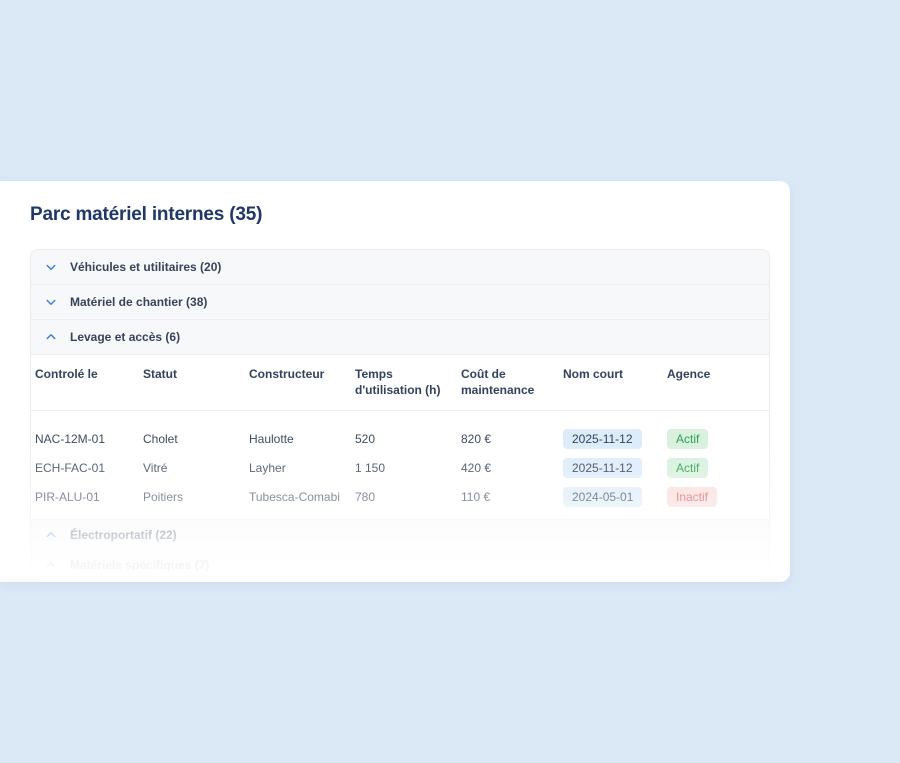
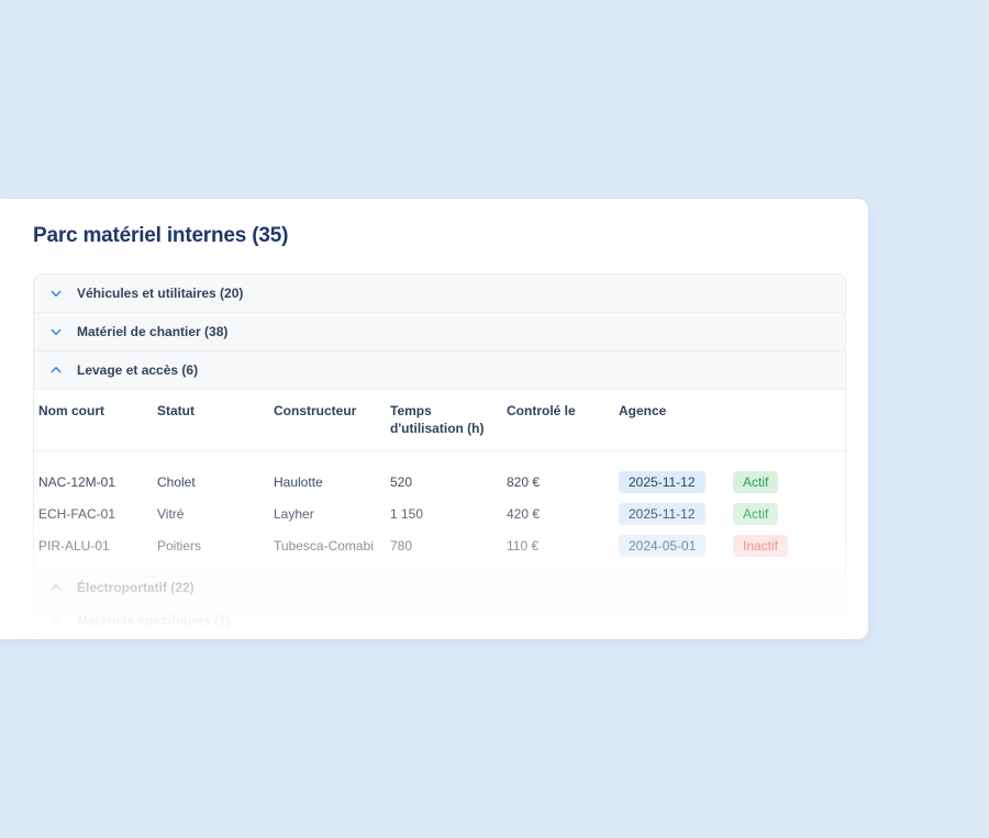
  Parc matériel internes (35)
  Véhicules et utilitaires (20)
  Matériel de chantier (38)
  Levage et accès (6)
- Controlé le
+ Nom court
  Statut
  Constructeur
  Temps d'utilisation (h)
- Coût de maintenance
- Nom court
+ Controlé le
  Agence
  NAC-12M-01
  Cholet
  Haulotte
  520
  820 €
  2025-11-12
  Actif
